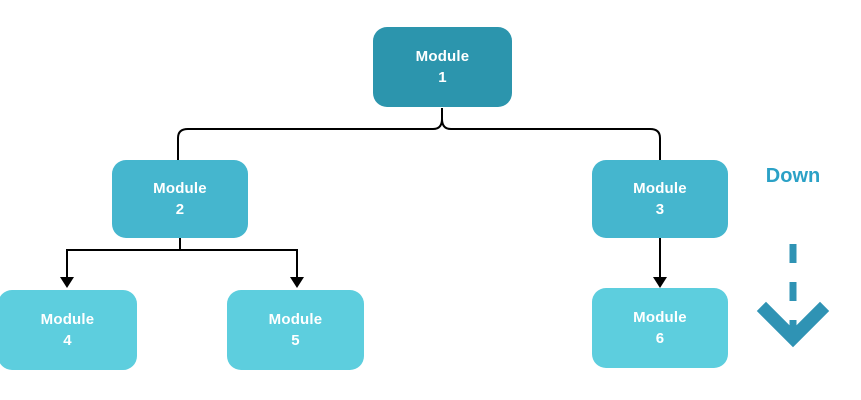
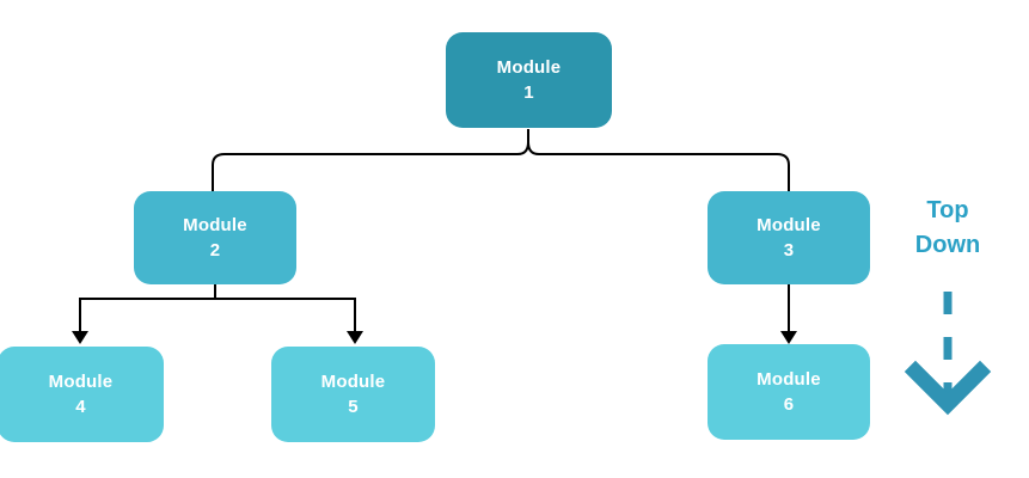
  Module
  1
  Module
  2
  Module
  3
  Module
  4
  Module
  5
  Module
  6
+ Top
  Down
